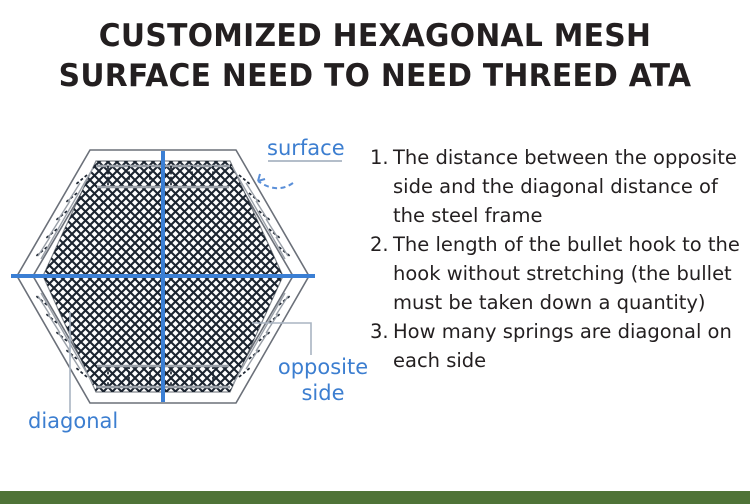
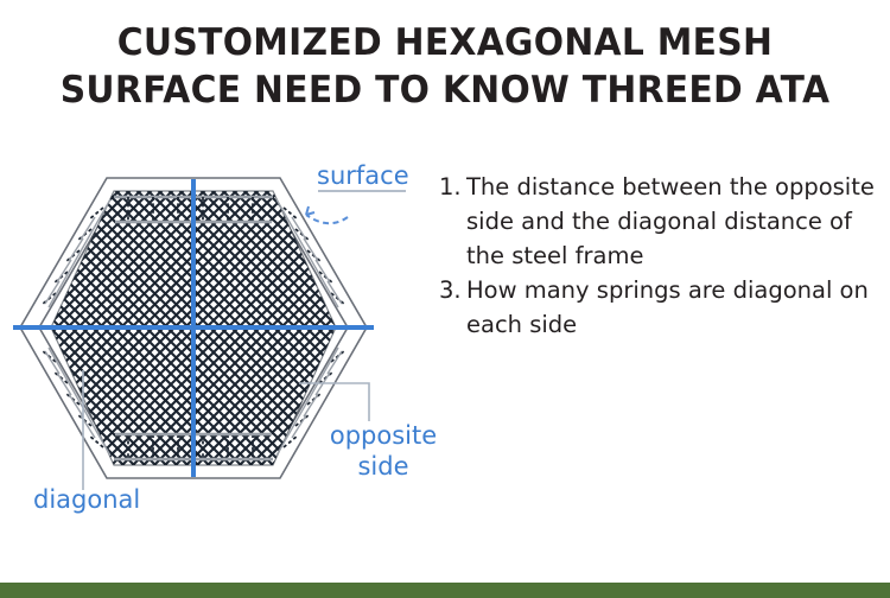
  CUSTOMIZED HEXAGONAL MESH
- SURFACE NEED TO NEED THREED ATA
+ SURFACE NEED TO KNOW THREED ATA
  surface
  opposite side
  diagonal
  1.
  The distance between the opposite side and the diagonal distance of the steel frame
- 2.
- The length of the bullet hook to the hook without stretching (the bullet must be taken down a quantity)
  3.
  How many springs are diagonal on each side
